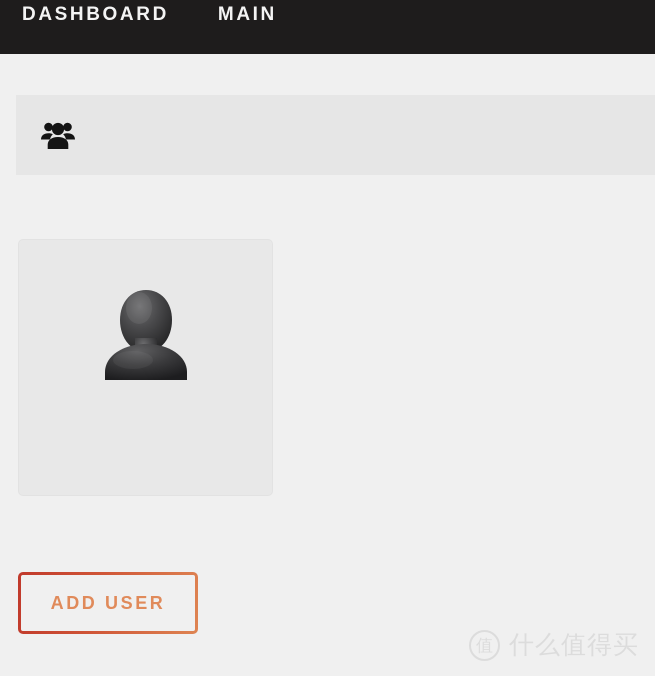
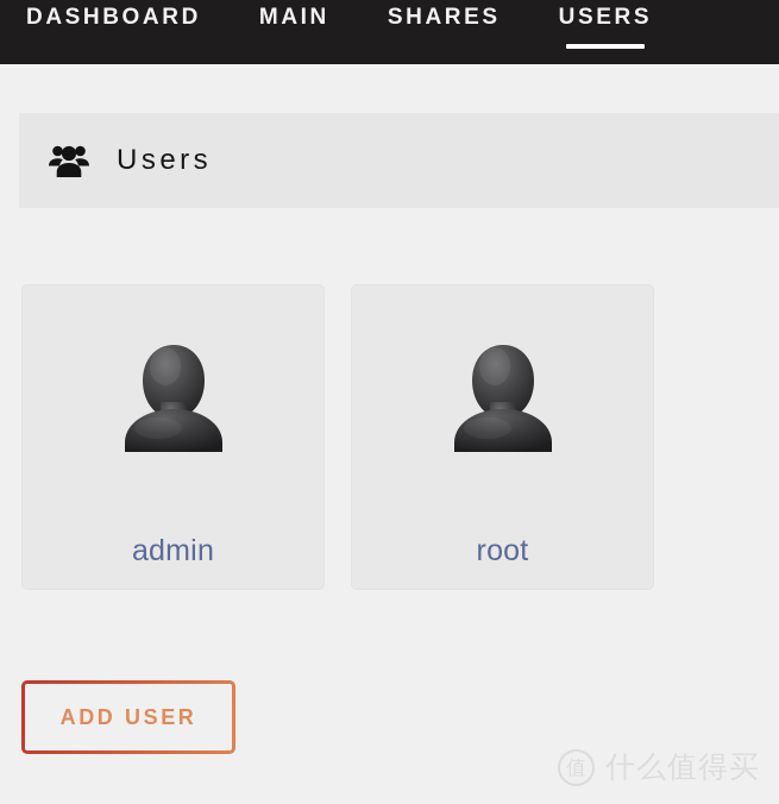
  DASHBOARD
  MAIN
+ SHARES
+ USERS
+ Users
+ admin
+ root
  ADD USER
